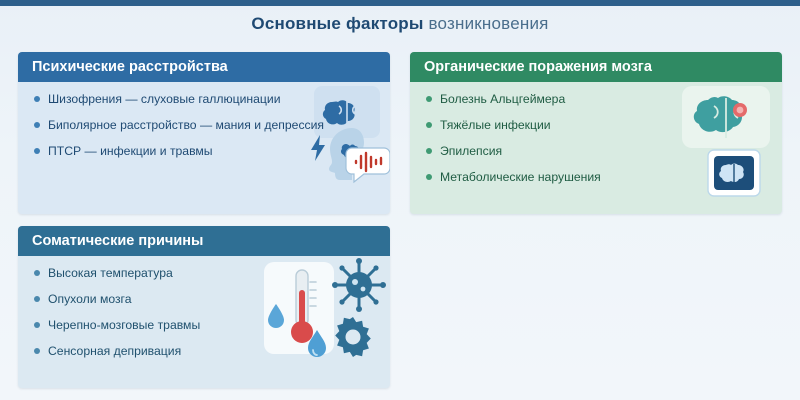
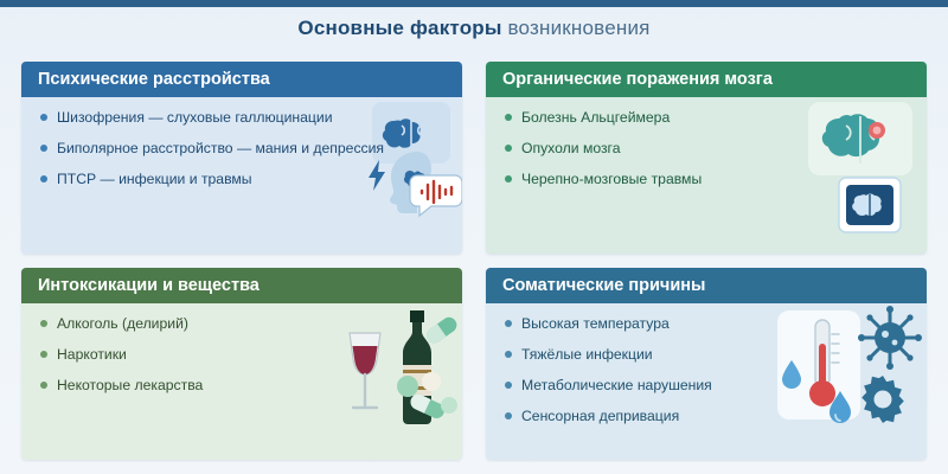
  Основные факторы возникновения
  Психические расстройства
  Шизофрения — слуховые галлюцинации
  Биполярное расстройство — мания и депрессия
  ПТСР — инфекции и травмы
  Органические поражения мозга
  Болезнь Альцгеймера
- Тяжёлые инфекции
+ Опухоли мозга
- Эпилепсия
- Метаболические нарушения
+ Черепно-мозговые травмы
+ Интоксикации и вещества
+ Алкоголь (делирий)
+ Наркотики
+ Некоторые лекарства
  Соматические причины
  Высокая температура
- Опухоли мозга
+ Тяжёлые инфекции
- Черепно-мозговые травмы
+ Метаболические нарушения
  Сенсорная депривация
